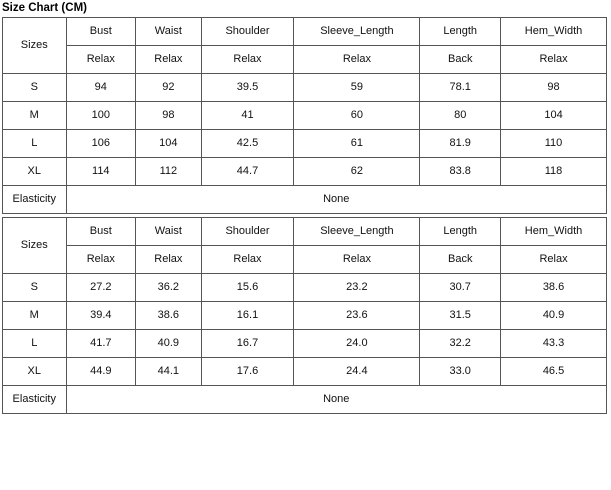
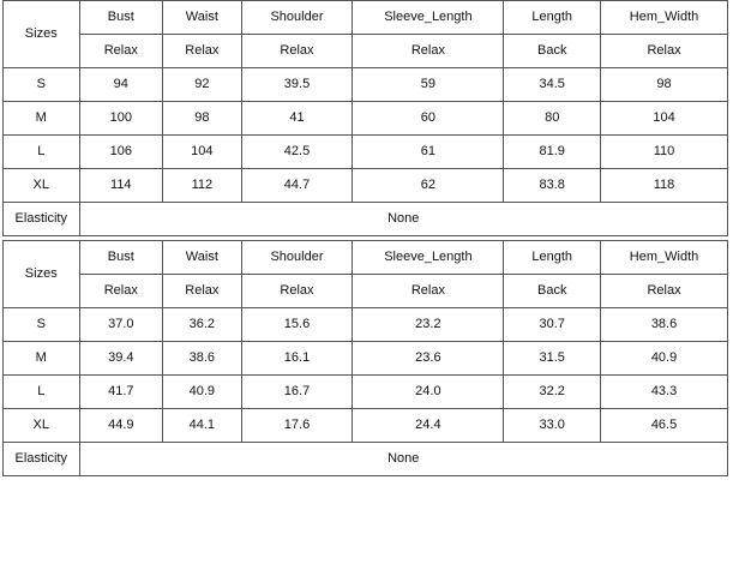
- Size Chart (CM)
  Sizes	Bust	Waist	Shoulder	Sleeve_Length	Length	Hem_Width
  Relax	Relax	Relax	Relax	Back	Relax
- S	94	92	39.5	59	78.1	98
+ S	94	92	39.5	59	34.5	98
  M	100	98	41	60	80	104
  L	106	104	42.5	61	81.9	110
  XL	114	112	44.7	62	83.8	118
  Elasticity	None
  Sizes	Bust	Waist	Shoulder	Sleeve_Length	Length	Hem_Width
  Relax	Relax	Relax	Relax	Back	Relax
- S	27.2	36.2	15.6	23.2	30.7	38.6
+ S	37.0	36.2	15.6	23.2	30.7	38.6
  M	39.4	38.6	16.1	23.6	31.5	40.9
  L	41.7	40.9	16.7	24.0	32.2	43.3
  XL	44.9	44.1	17.6	24.4	33.0	46.5
  Elasticity	None
